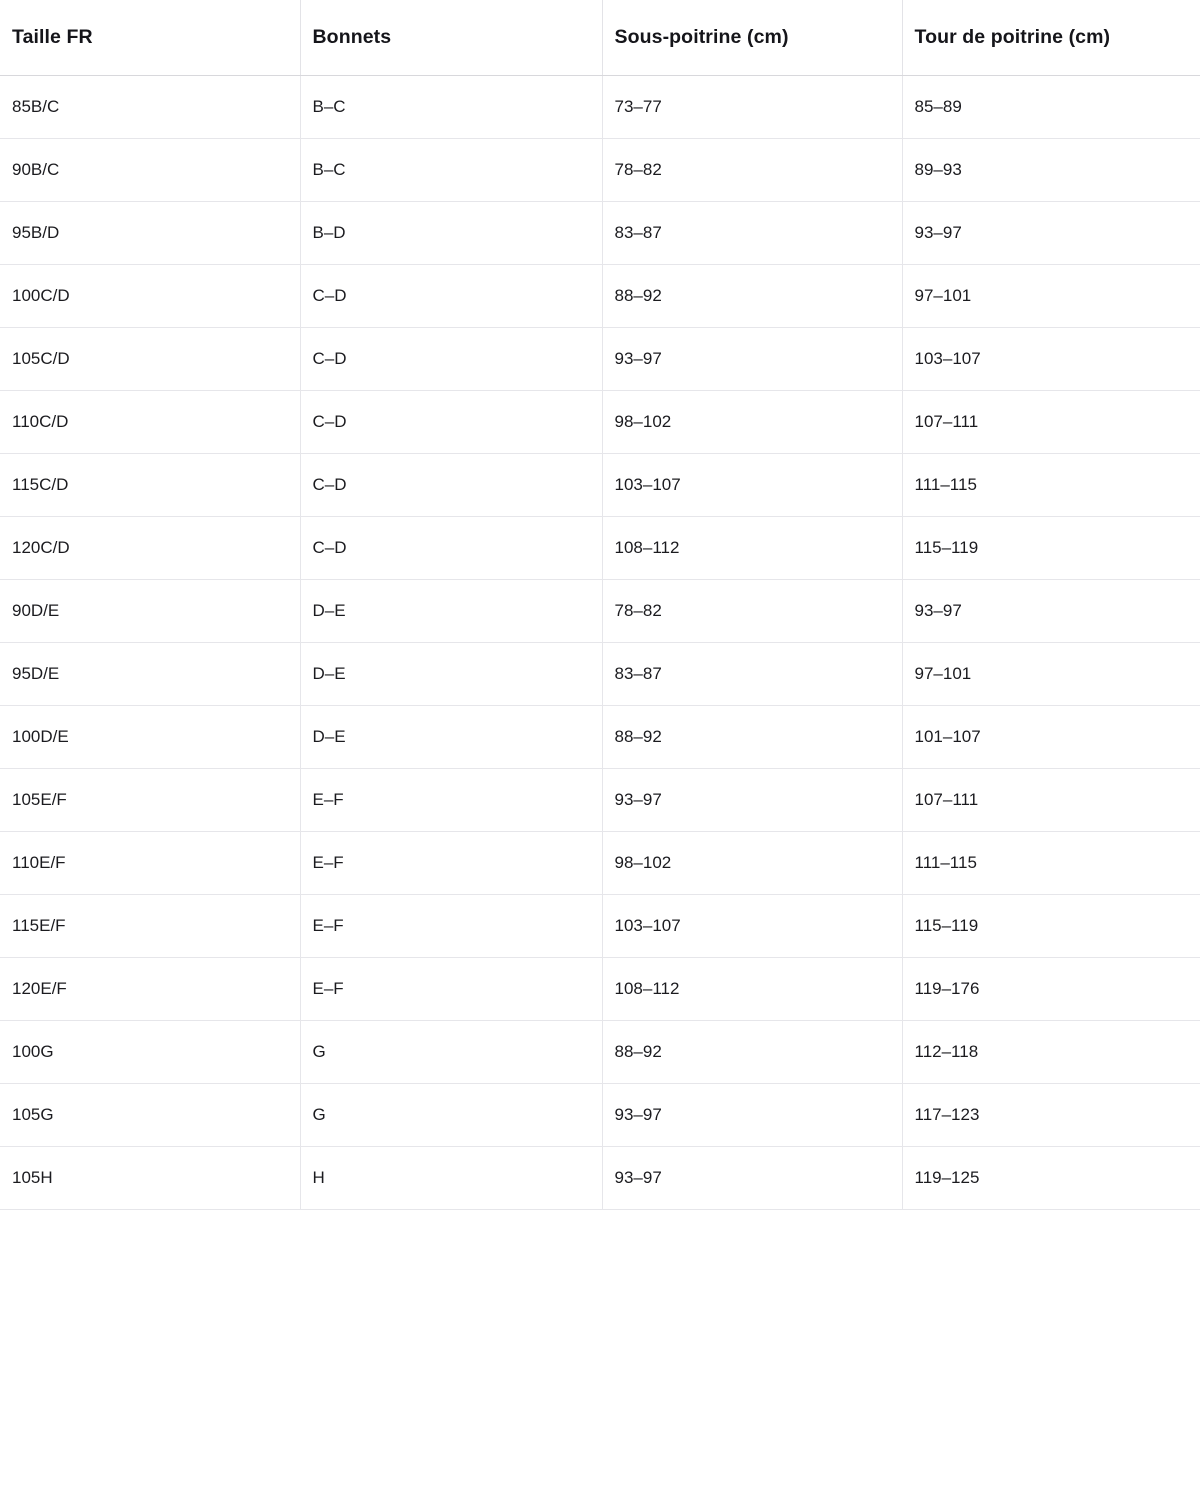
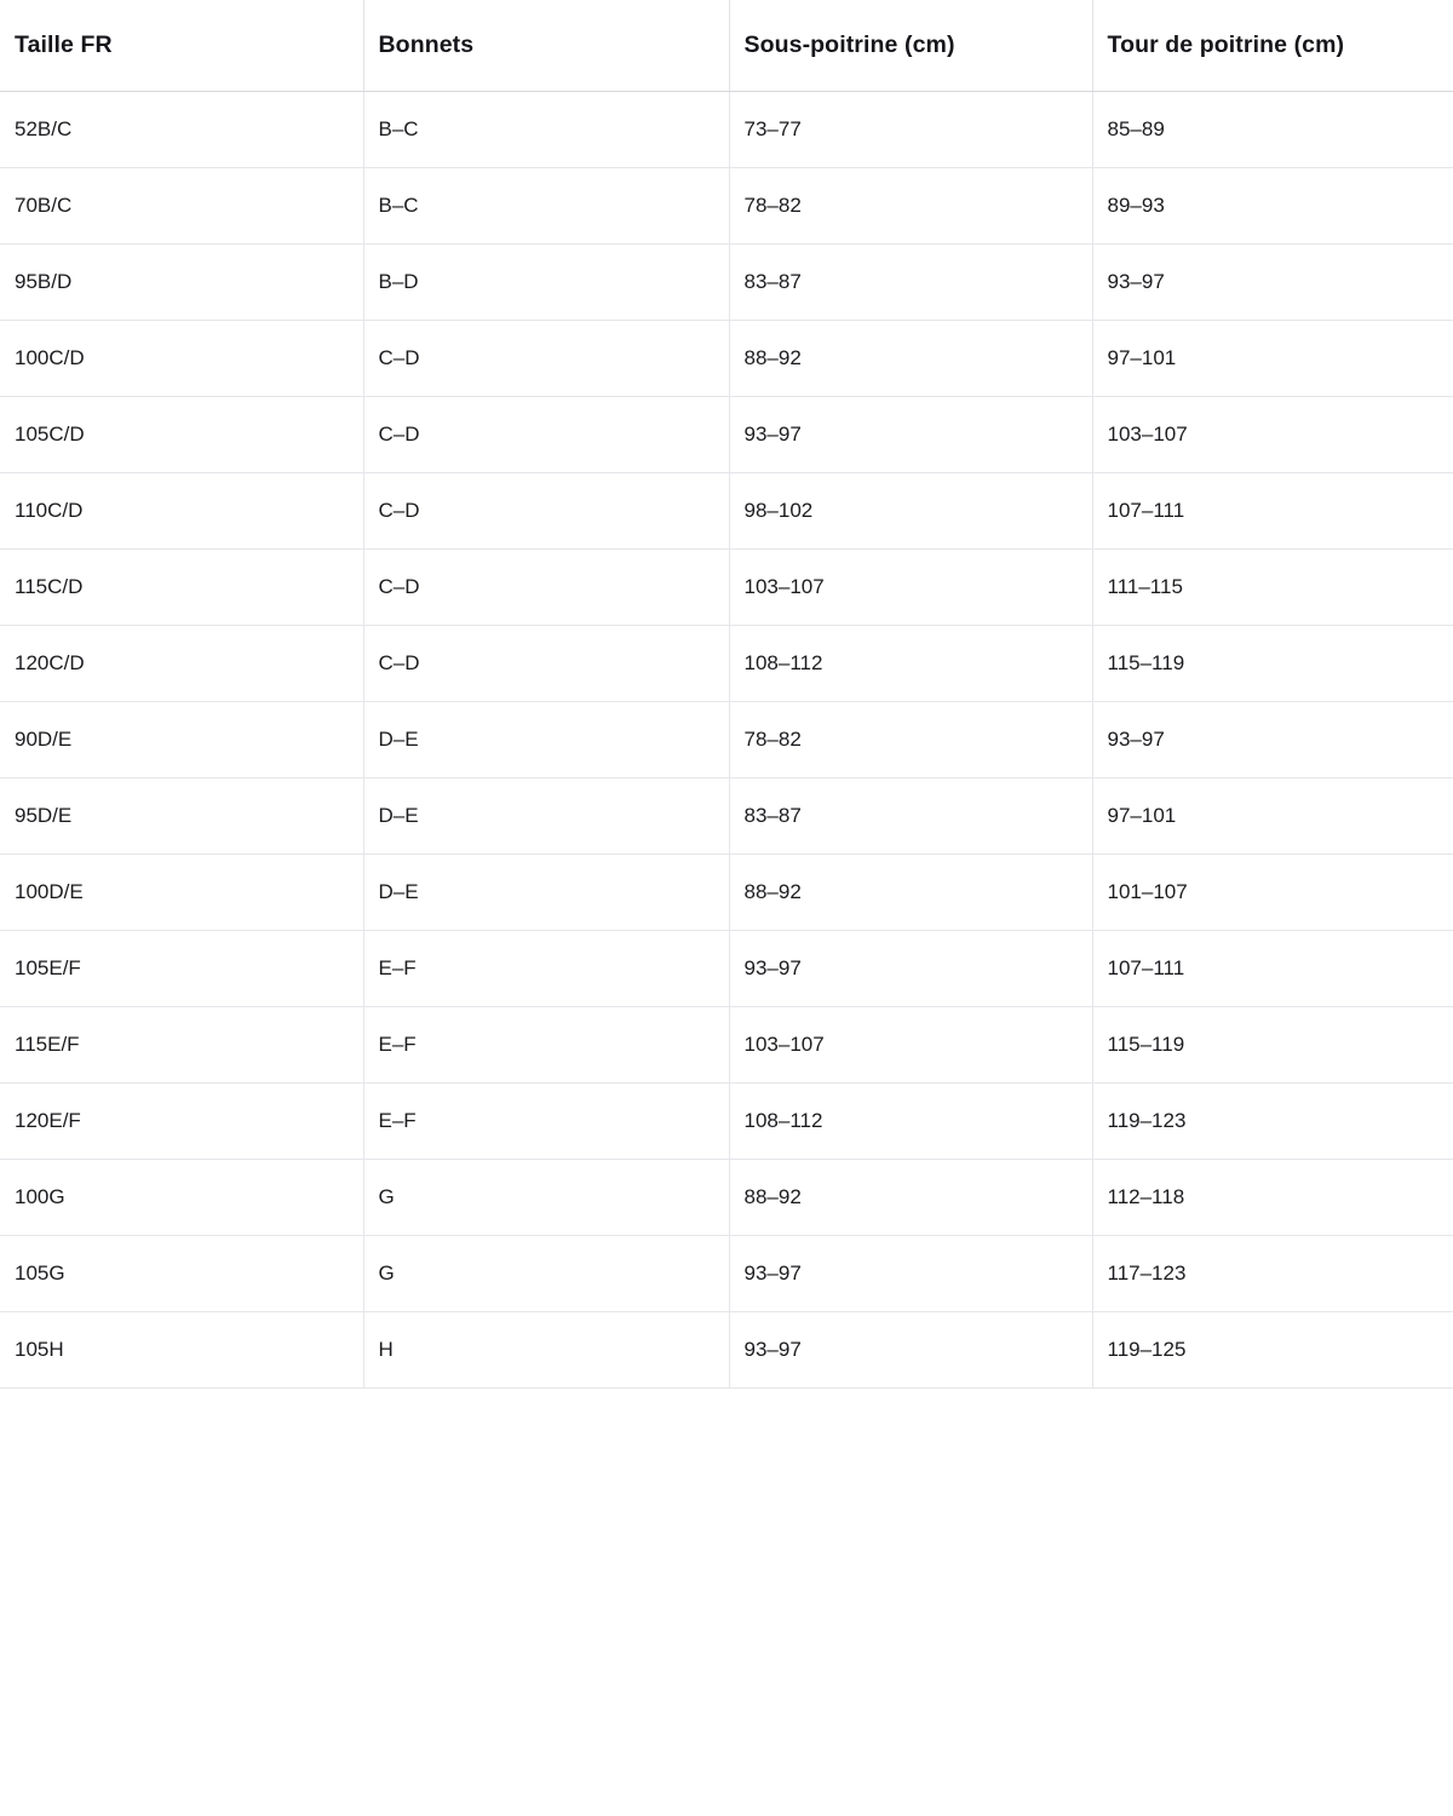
  Taille FR	Bonnets	Sous-poitrine (cm)	Tour de poitrine (cm)
- 85B/C	B–C	73–77	85–89
+ 52B/C	B–C	73–77	85–89
- 90B/C	B–C	78–82	89–93
+ 70B/C	B–C	78–82	89–93
  95B/D	B–D	83–87	93–97
  100C/D	C–D	88–92	97–101
  105C/D	C–D	93–97	103–107
  110C/D	C–D	98–102	107–111
  115C/D	C–D	103–107	111–115
  120C/D	C–D	108–112	115–119
  90D/E	D–E	78–82	93–97
  95D/E	D–E	83–87	97–101
  100D/E	D–E	88–92	101–107
  105E/F	E–F	93–97	107–111
- 110E/F	E–F	98–102	111–115
  115E/F	E–F	103–107	115–119
- 120E/F	E–F	108–112	119–176
+ 120E/F	E–F	108–112	119–123
  100G	G	88–92	112–118
  105G	G	93–97	117–123
  105H	H	93–97	119–125
